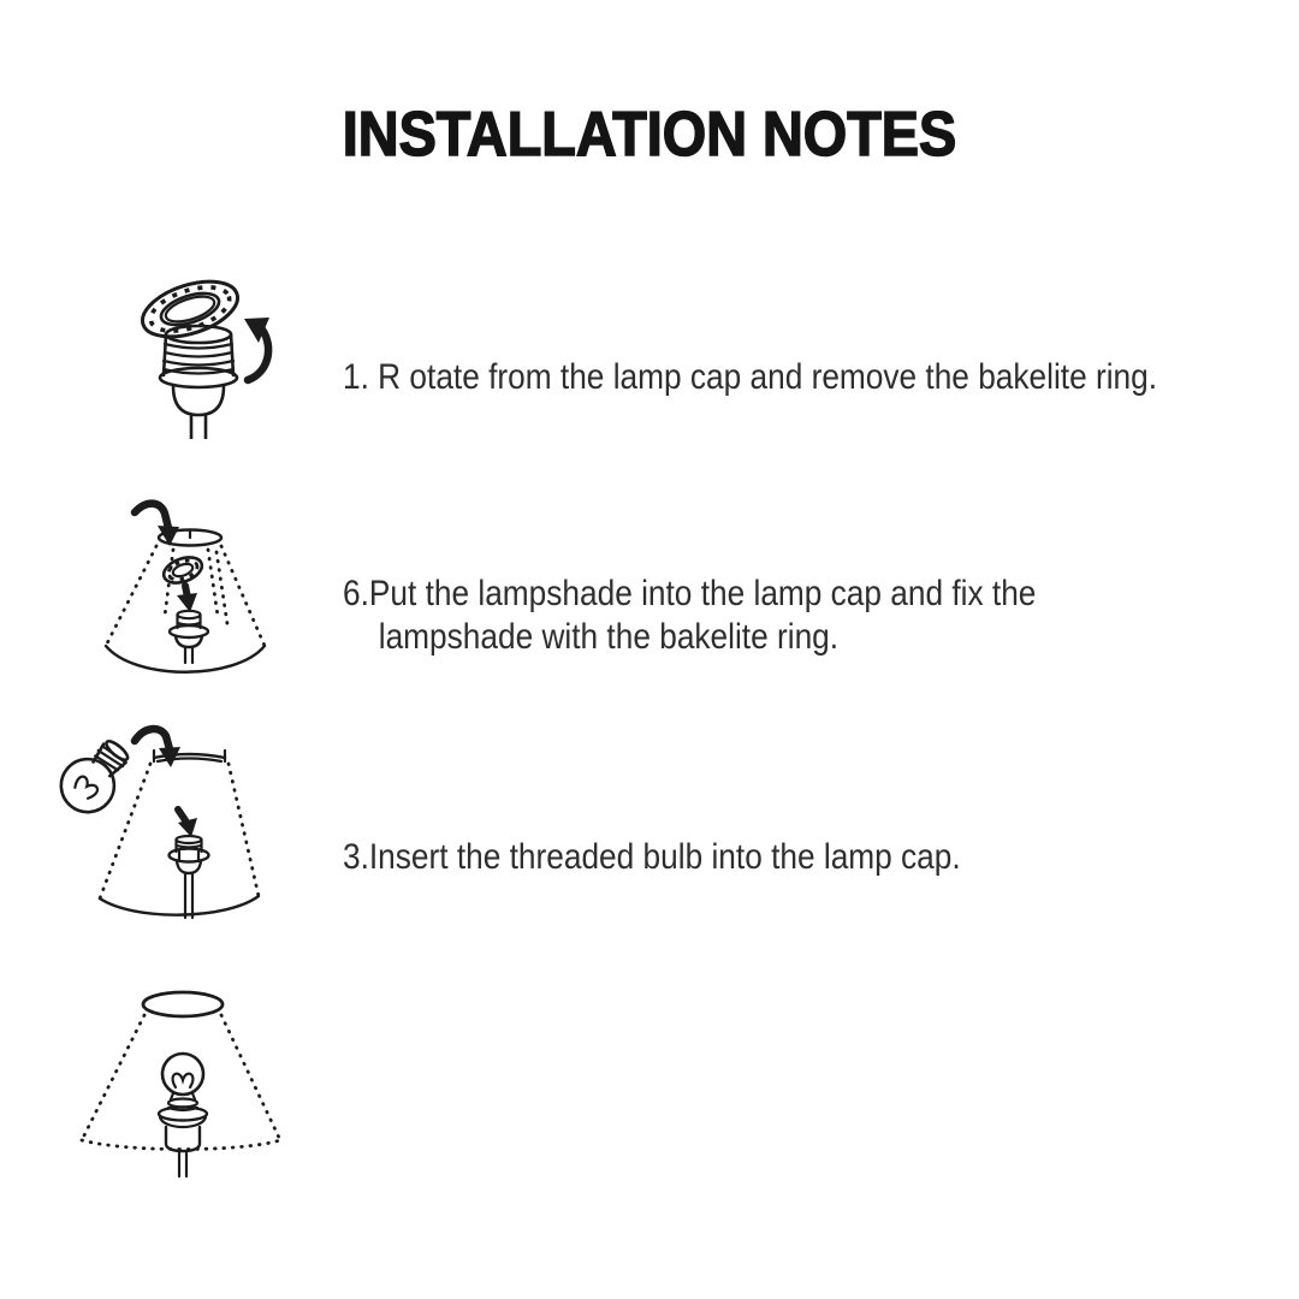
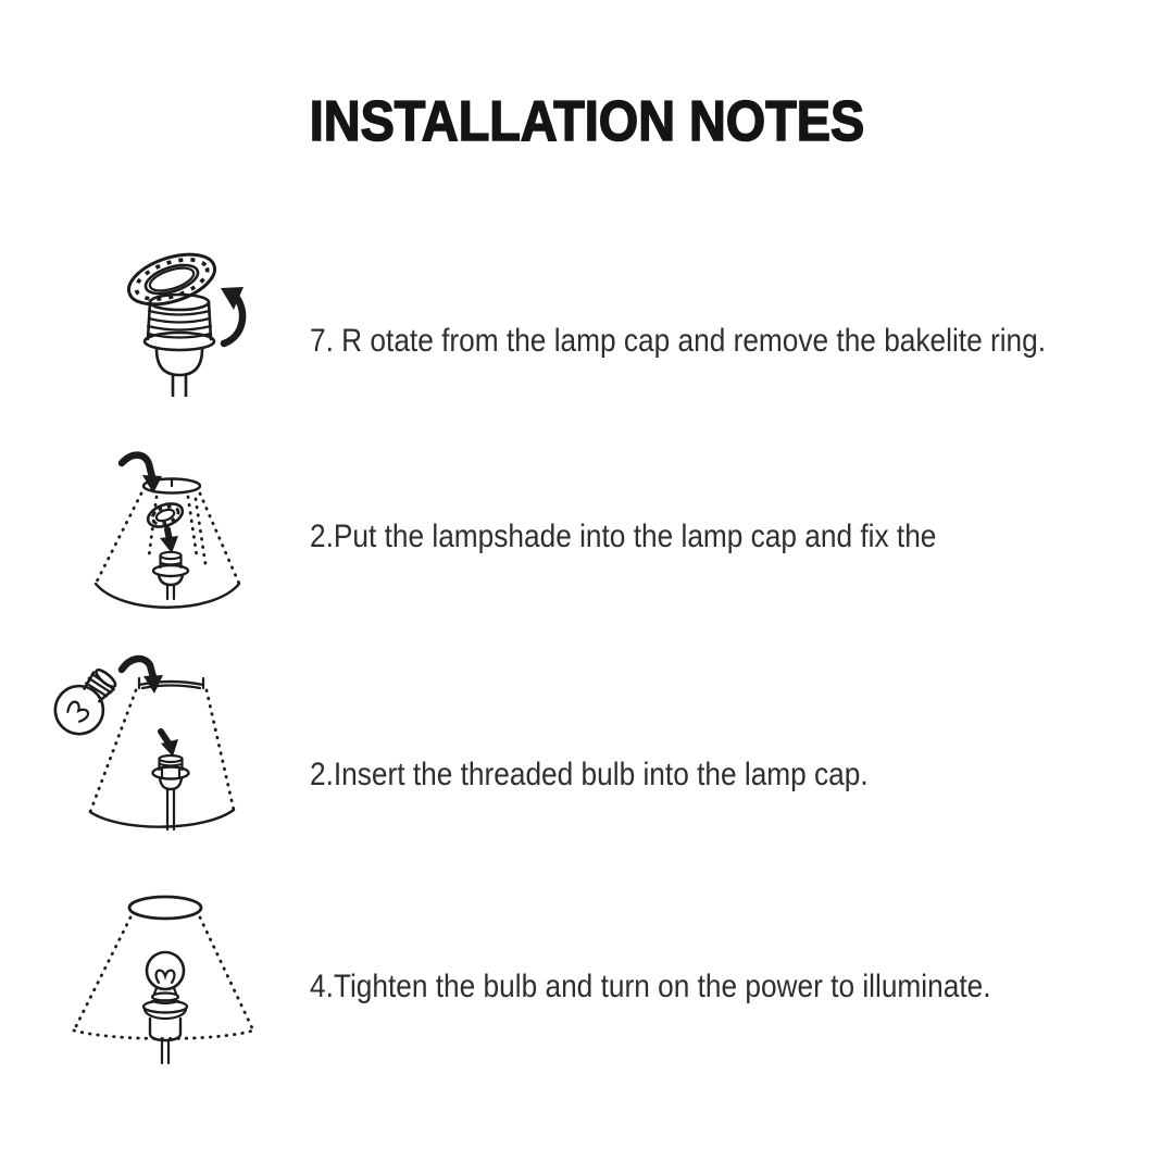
  INSTALLATION NOTES
- 1. R otate from the lamp cap and remove the bakelite ring.
+ 7. R otate from the lamp cap and remove the bakelite ring.
- 6.Put the lampshade into the lamp cap and fix the
+ 2.Put the lampshade into the lamp cap and fix the
- lampshade with the bakelite ring.
- 3.Insert the threaded bulb into the lamp cap.
+ 2.Insert the threaded bulb into the lamp cap.
+ 4.Tighten the bulb and turn on the power to illuminate.
